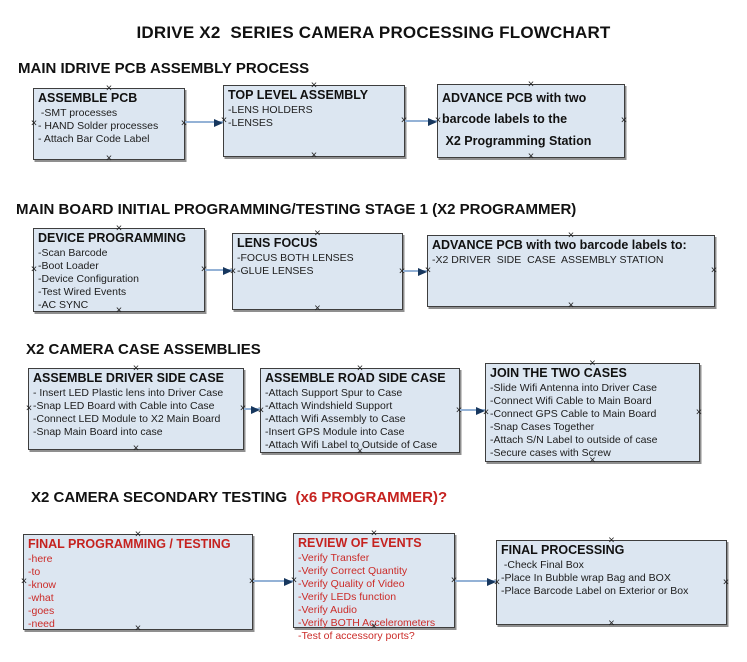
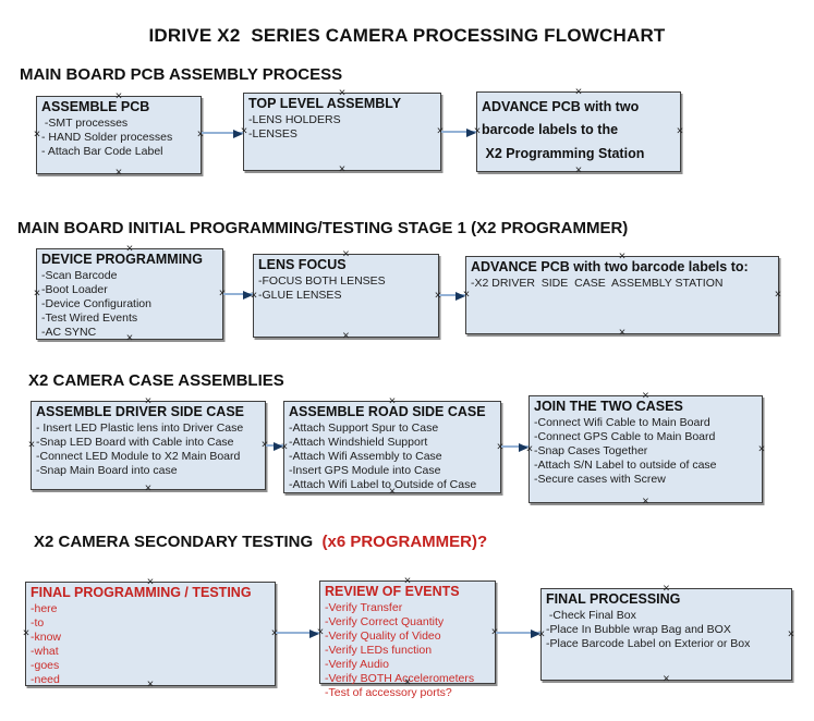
  IDRIVE X2 SERIES CAMERA PROCESSING FLOWCHART
- MAIN IDRIVE PCB ASSEMBLY PROCESS
+ MAIN BOARD PCB ASSEMBLY PROCESS
  ASSEMBLE PCB
  -SMT processes
  - HAND Solder processes
  - Attach Bar Code Label
  ×
  ×
  ×
  ×
  TOP LEVEL ASSEMBLY
  -LENS HOLDERS
  -LENSES
  ×
  ×
  ×
  ×
  ADVANCE PCB with two
  barcode labels to the
  X2 Programming Station
  ×
  ×
  ×
  ×
  MAIN BOARD INITIAL PROGRAMMING/TESTING STAGE 1 (X2 PROGRAMMER)
  DEVICE PROGRAMMING
  -Scan Barcode
  -Boot Loader
  -Device Configuration
  -Test Wired Events
  -AC SYNC
  ×
  ×
  ×
  ×
  LENS FOCUS
  -FOCUS BOTH LENSES
  -GLUE LENSES
  ×
  ×
  ×
  ×
  ADVANCE PCB with two barcode labels to:
  -X2 DRIVER SIDE CASE ASSEMBLY STATION
  ×
  ×
  ×
  ×
  X2 CAMERA CASE ASSEMBLIES
  ASSEMBLE DRIVER SIDE CASE
  - Insert LED Plastic lens into Driver Case
  -Snap LED Board with Cable into Case
  -Connect LED Module to X2 Main Board
  -Snap Main Board into case
  ×
  ×
  ×
  ×
  ASSEMBLE ROAD SIDE CASE
  -Attach Support Spur to Case
  -Attach Windshield Support
  -Attach Wifi Assembly to Case
  -Insert GPS Module into Case
  -Attach Wifi Label to Outside of Case
  ×
  ×
  ×
  ×
  JOIN THE TWO CASES
- -Slide Wifi Antenna into Driver Case
  -Connect Wifi Cable to Main Board
  -Connect GPS Cable to Main Board
  -Snap Cases Together
  -Attach S/N Label to outside of case
  -Secure cases with Screw
  ×
  ×
  ×
  ×
  X2 CAMERA SECONDARY TESTING (x6 PROGRAMMER)?
  FINAL PROGRAMMING / TESTING
  -here
  -to
  -know
  -what
  -goes
  -need
  ×
  ×
  ×
  ×
  REVIEW OF EVENTS
  -Verify Transfer
  -Verify Correct Quantity
  -Verify Quality of Video
  -Verify LEDs function
  -Verify Audio
  -Verify BOTH Accelerometers
  -Test of accessory ports?
  ×
  ×
  ×
  ×
  FINAL PROCESSING
  -Check Final Box
  -Place In Bubble wrap Bag and BOX
  -Place Barcode Label on Exterior or Box
  ×
  ×
  ×
  ×
